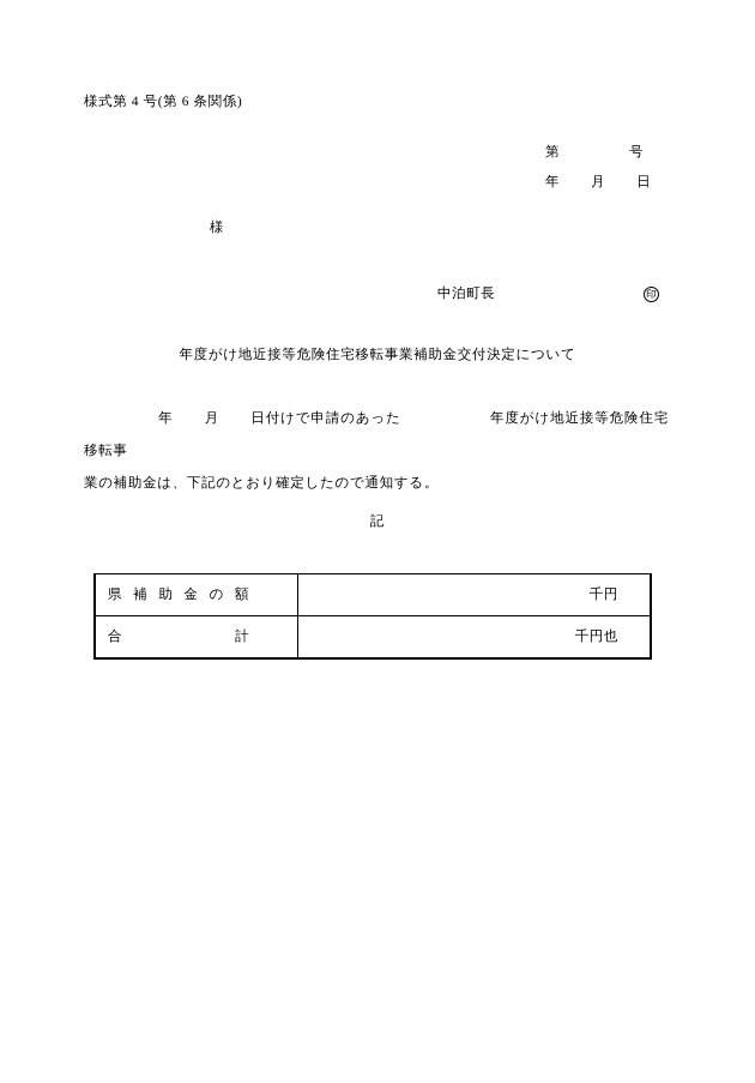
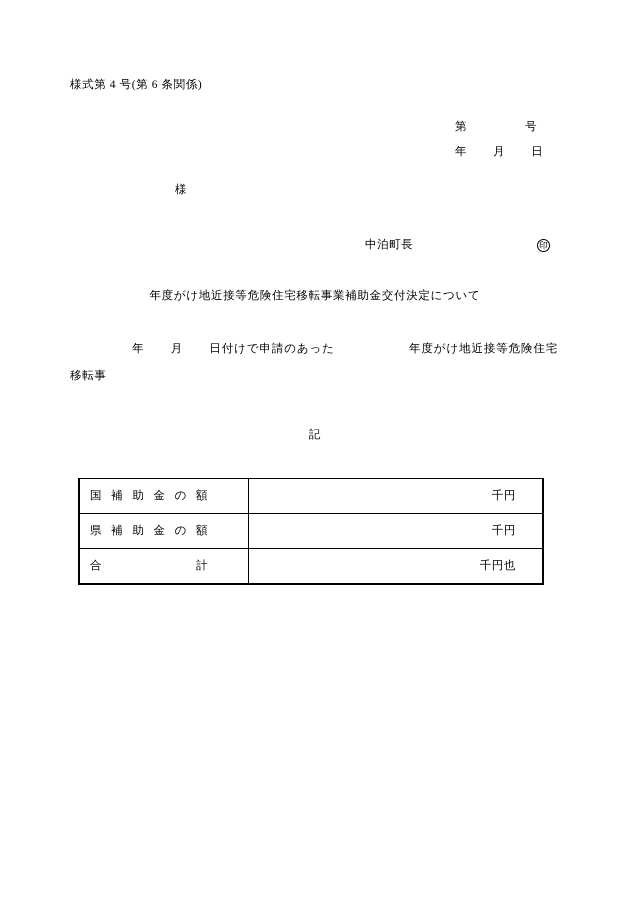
  様式第 4 号(第 6 条関係)
  第 号
  年 月 日
  様
  中泊町長
  印
  年度がけ地近接等危険住宅移転事業補助金交付決定について
  年 月 日付けで申請のあった 年度がけ地近接等危険住宅移転事
- 業の補助金は、下記のとおり確定したので通知する。
  記
+ 国 補 助 金 の 額	千円
  県 補 助 金 の 額	千円
  合 計	千円也
